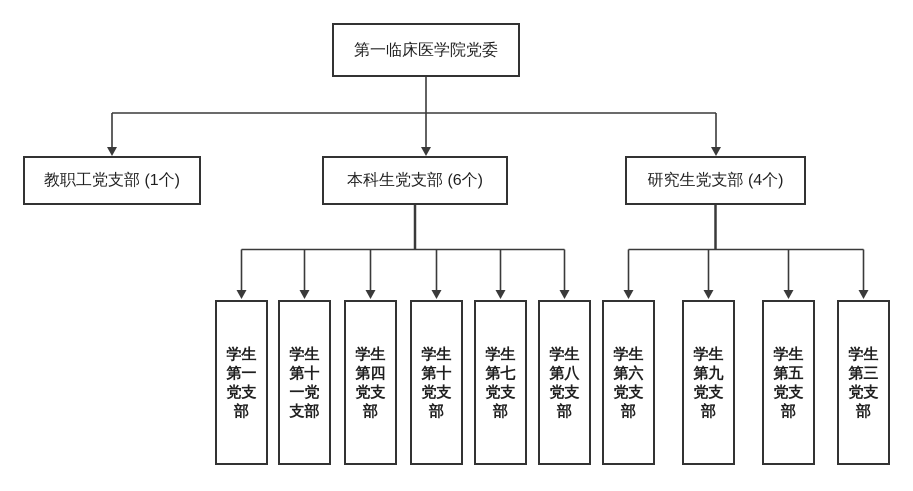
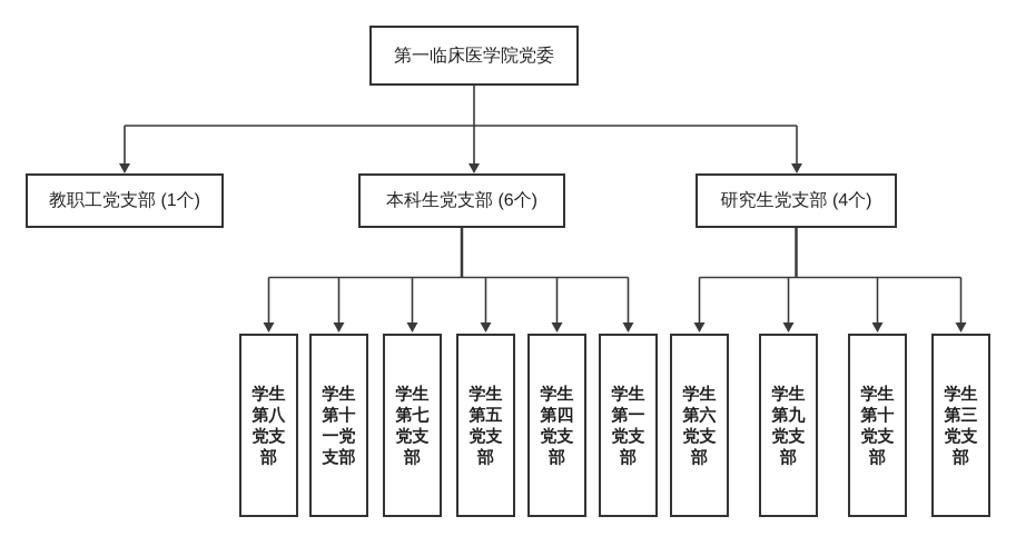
  第一临床医学院党委
  教职工党支部 (1个)
  本科生党支部 (6个)
  研究生党支部 (4个)
- 学生第一党支部
+ 学生第八党支部
  学生第十一党支部
- 学生第四党支部
+ 学生第七党支部
- 学生第十党支部
+ 学生第五党支部
- 学生第七党支部
+ 学生第四党支部
- 学生第八党支部
+ 学生第一党支部
  学生第六党支部
  学生第九党支部
- 学生第五党支部
+ 学生第十党支部
  学生第三党支部
